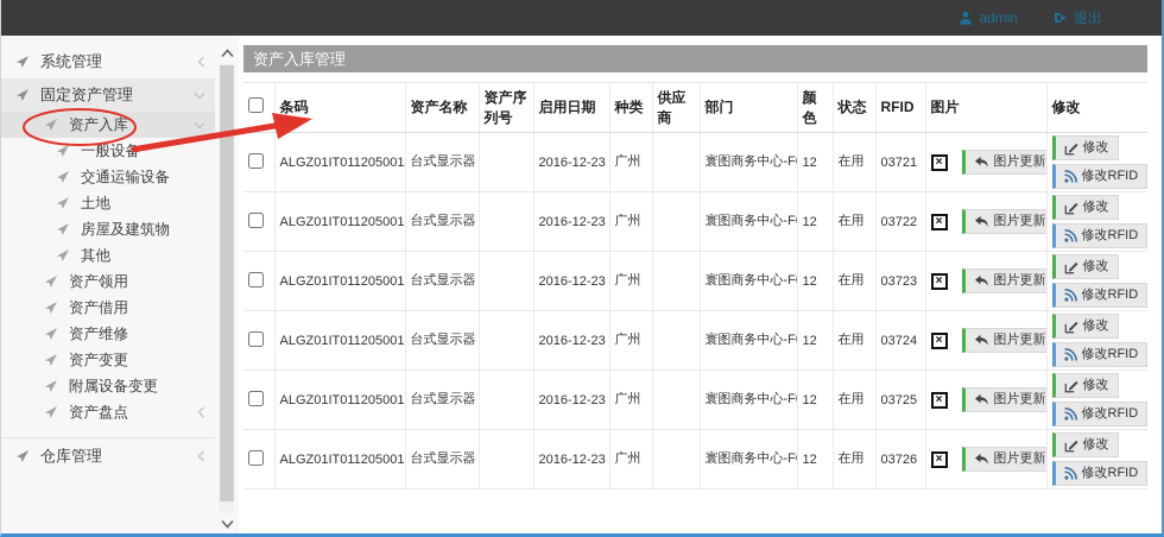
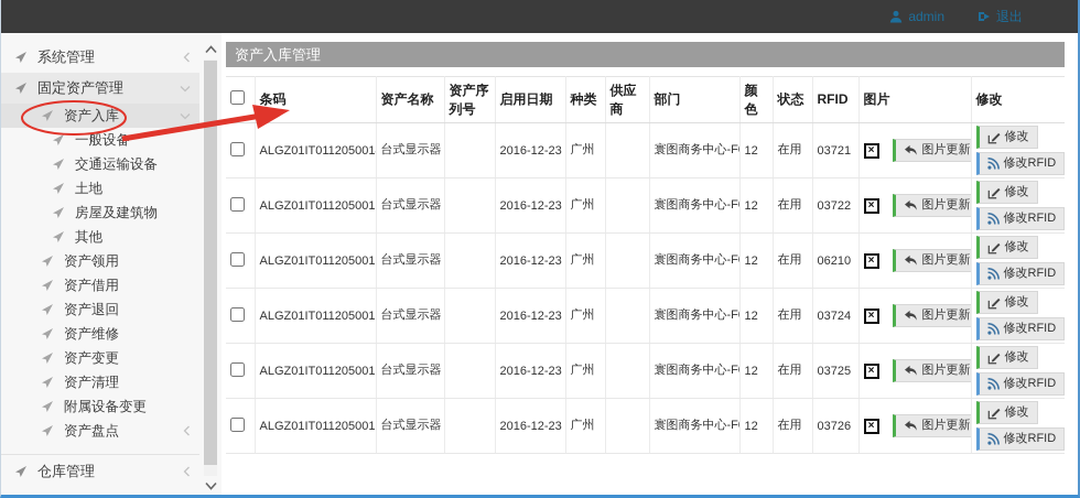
  admin
  退出
  系统管理
  固定资产管理
  资产入库
  一般设
  交通运输设备
  土地
  房屋及建筑物
  其他
  资产领用
  资产借用
+ 资产退回
  资产维修
  资产变更
+ 资产清理
  附属设备变更
  资产盘点
  仓库管理
  资产入库管理
  	条码	资产名称	资产序列号	启用日期	种类	供应商	部门	颜色	状态	RFID	图片	修改
  	ALGZ01IT011205001	台式显示器		2016-12-23	广州		寰图商务中心-F	12	在用	03721	× 图片更新	修改修改RFID
  	ALGZ01IT011205001	台式显示器		2016-12-23	广州		寰图商务中心-F	12	在用	03722	× 图片更新	修改修改RFID
- 	ALGZ01IT011205001	台式显示器		2016-12-23	广州		寰图商务中心-F	12	在用	03723	× 图片更新	修改修改RFID
+ 	ALGZ01IT011205001	台式显示器		2016-12-23	广州		寰图商务中心-F	12	在用	06210	× 图片更新	修改修改RFID
  	ALGZ01IT011205001	台式显示器		2016-12-23	广州		寰图商务中心-F	12	在用	03724	× 图片更新	修改修改RFID
  	ALGZ01IT011205001	台式显示器		2016-12-23	广州		寰图商务中心-F	12	在用	03725	× 图片更新	修改修改RFID
  	ALGZ01IT011205001	台式显示器		2016-12-23	广州		寰图商务中心-F	12	在用	03726	× 图片更新	修改修改RFID
